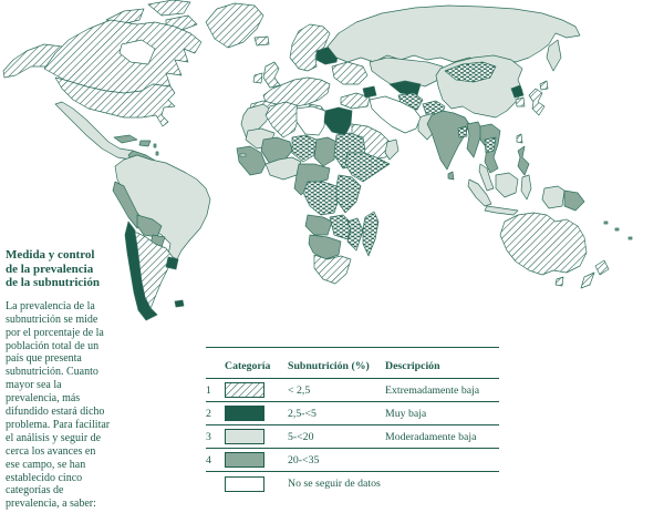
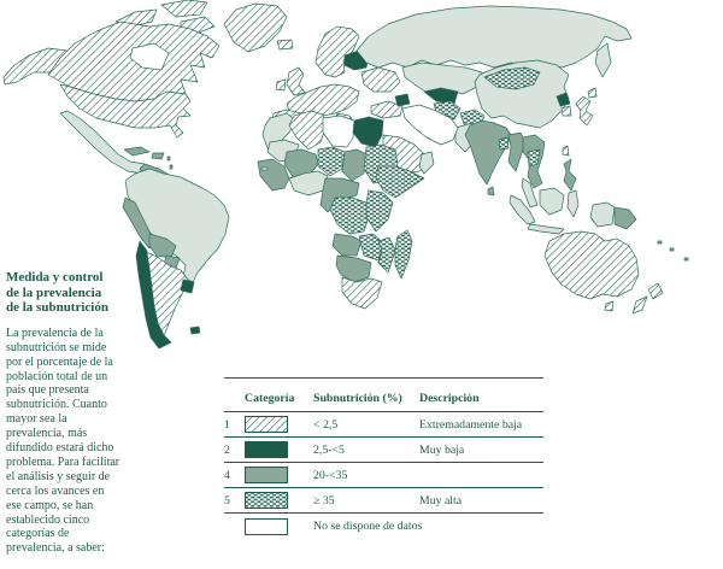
  Medida y control
  de la prevalencia
  de la subnutrición
  La prevalencia de la
  subnutrición se mide
  por el porcentaje de la
  población total de un
  país que presenta
  subnutrición. Cuanto
  mayor sea la
  prevalencia, más
  difundido estará dicho
  problema. Para facilitar
  el análisis y seguir de
  cerca los avances en
  ese campo, se han
  establecido cinco
  categorías de
  prevalencia, a saber:
  Categoría
  Subnutrición (%)
  Descripción
  1
  < 2,5
  Extremadamente baja
  2
  2,5-<5
  Muy baja
- 3
- 5-<20
- Moderadamente baja
  4
  20-<35
+ 5
+ ≥ 35
+ Muy alta
- No se seguir de datos
+ No se dispone de datos
